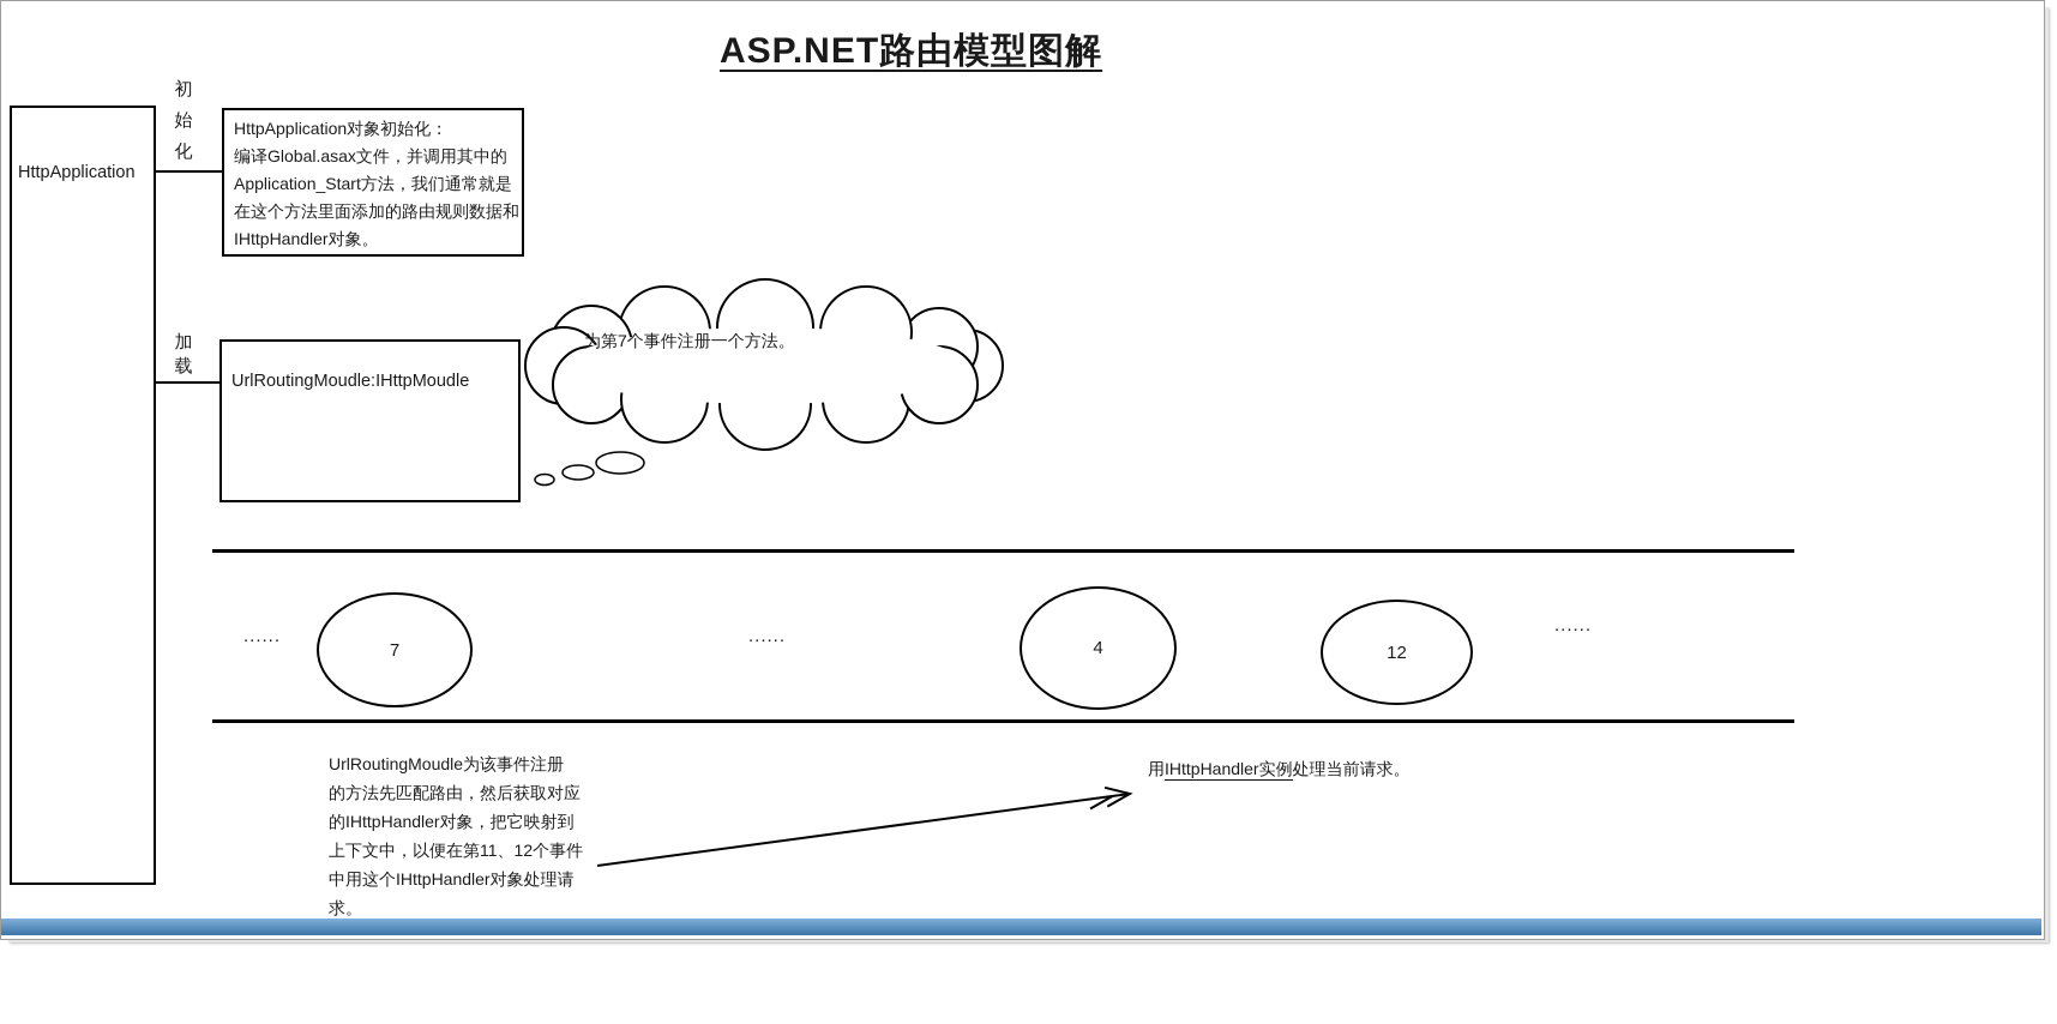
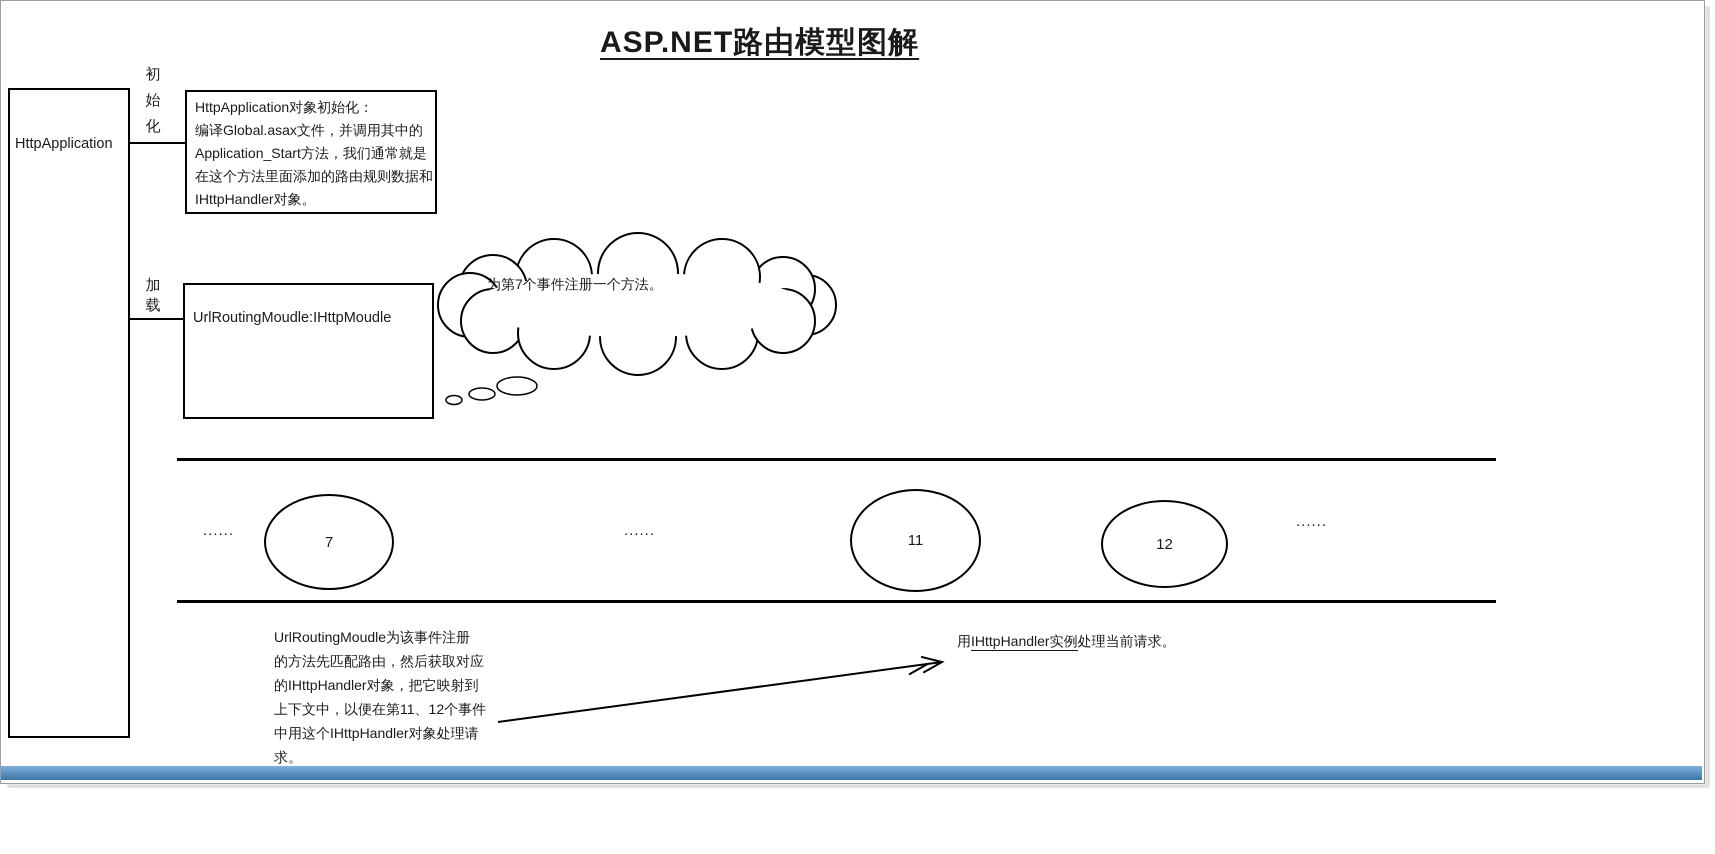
  ASP.NET路由模型图解
  HttpApplication
  初始化
  HttpApplication对象初始化：
  编译Global.asax文件，并调用其中的
  Application_Start方法，我们通常就是
  在这个方法里面添加的路由规则数据和
  IHttpHandler对象。
  加载
  UrlRoutingMoudle:IHttpMoudle
  为第7个事件注册一个方法。
  ......
  7
  ......
- 4
+ 11
  12
  ......
  UrlRoutingMoudle为该事件注册
  的方法先匹配路由，然后获取对应
  的IHttpHandler对象，把它映射到
  上下文中，以便在第11、12个事件
  中用这个IHttpHandler对象处理请
  求。
  用IHttpHandler实例处理当前请求。
